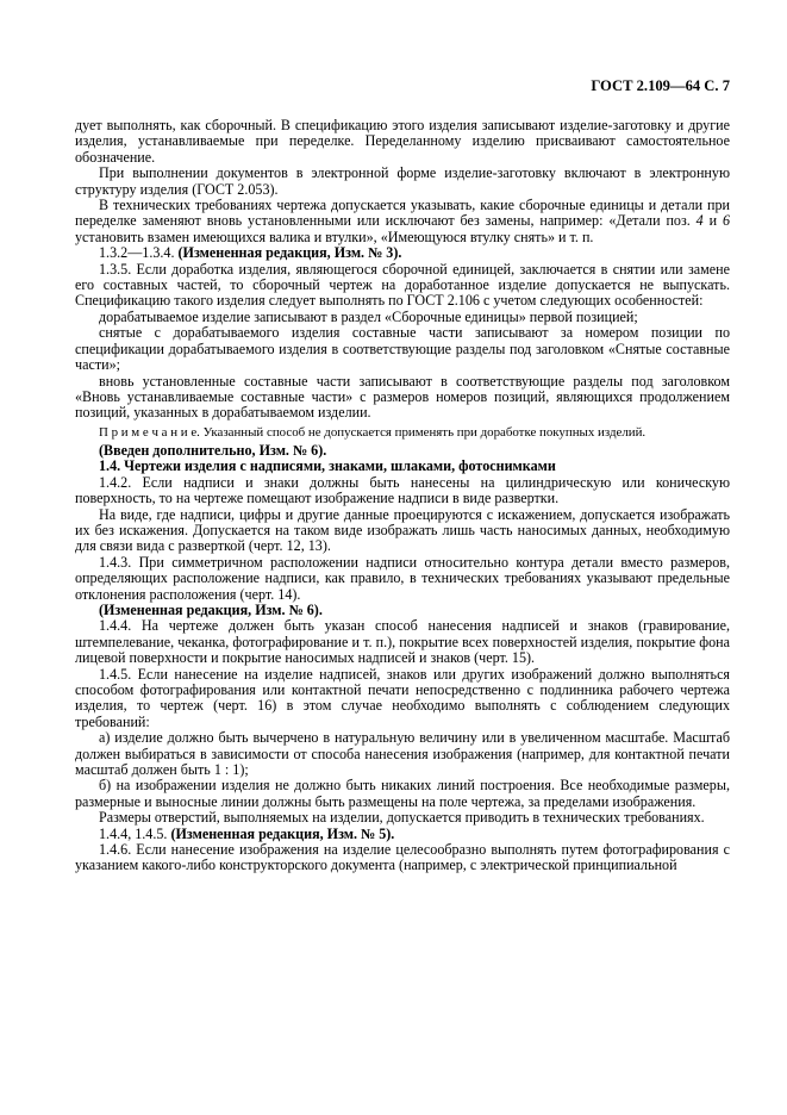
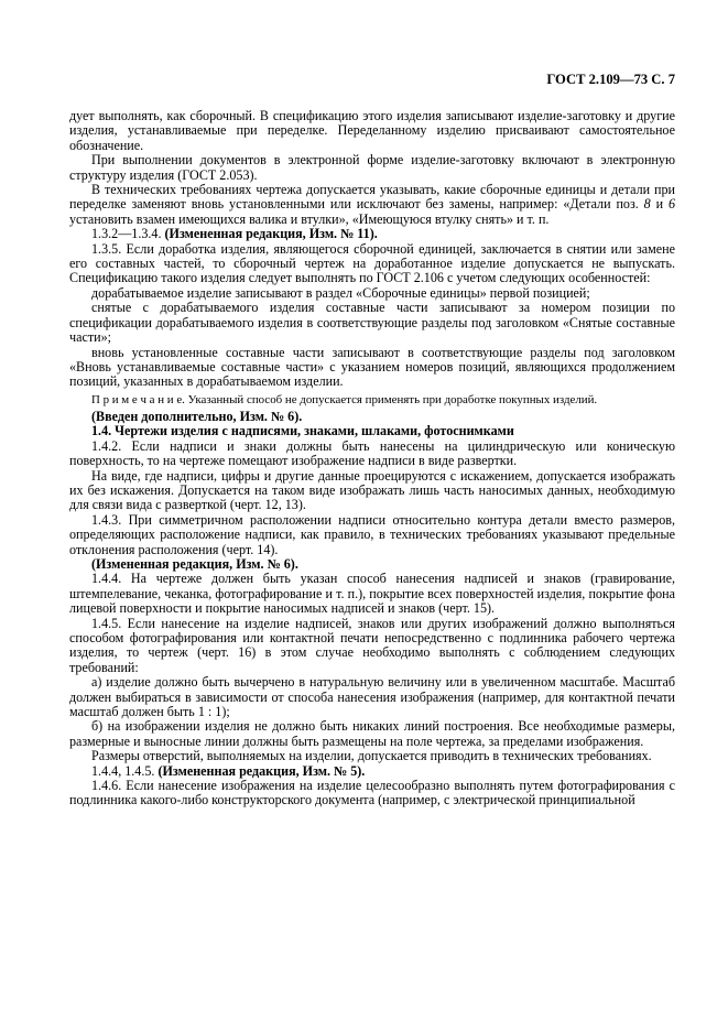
- ГОСТ 2.109—64 С. 7
+ ГОСТ 2.109—73 С. 7
  дует выполнять, как сборочный. В спецификацию этого изделия записывают изделие-заготовку и другие изделия, устанавливаемые при переделке. Переделанному изделию присваивают самостоятельное обозначение.
  При выполнении документов в электронной форме изделие-заготовку включают в электронную структуру изделия (ГОСТ 2.053).
- В технических требованиях чертежа допускается указывать, какие сборочные единицы и детали при переделке заменяют вновь установленными или исключают без замены, например: «Детали поз. 4 и 6 установить взамен имеющихся валика и втулки», «Имеющуюся втулку снять» и т. п.
+ В технических требованиях чертежа допускается указывать, какие сборочные единицы и детали при переделке заменяют вновь установленными или исключают без замены, например: «Детали поз. 8 и 6 установить взамен имеющихся валика и втулки», «Имеющуюся втулку снять» и т. п.
- 1.3.2—1.3.4. (Измененная редакция, Изм. № 3).
+ 1.3.2—1.3.4. (Измененная редакция, Изм. № 11).
  1.3.5. Если доработка изделия, являющегося сборочной единицей, заключается в снятии или замене его составных частей, то сборочный чертеж на доработанное изделие допускается не выпускать. Спецификацию такого изделия следует выполнять по ГОСТ 2.106 с учетом следующих особенностей:
  дорабатываемое изделие записывают в раздел «Сборочные единицы» первой позицией;
  снятые с дорабатываемого изделия составные части записывают за номером позиции по спецификации дорабатываемого изделия в соответствующие разделы под заголовком «Снятые составные части»;
- вновь установленные составные части записывают в соответствующие разделы под заголовком «Вновь устанавливаемые составные части» с размеров номеров позиций, являющихся продолжением позиций, указанных в дорабатываемом изделии.
+ вновь установленные составные части записывают в соответствующие разделы под заголовком «Вновь устанавливаемые составные части» с указанием номеров позиций, являющихся продолжением позиций, указанных в дорабатываемом изделии.
  П р и м е ч а н и е. Указанный способ не допускается применять при доработке покупных изделий.
  (Введен дополнительно, Изм. № 6).
  1.4. Чертежи изделия с надписями, знаками, шлаками, фотоснимками
  1.4.2. Если надписи и знаки должны быть нанесены на цилиндрическую или коническую поверхность, то на чертеже помещают изображение надписи в виде развертки.
  На виде, где надписи, цифры и другие данные проецируются с искажением, допускается изображать их без искажения. Допускается на таком виде изображать лишь часть наносимых данных, необходимую для связи вида с разверткой (черт. 12, 13).
  1.4.3. При симметричном расположении надписи относительно контура детали вместо размеров, определяющих расположение надписи, как правило, в технических требованиях указывают предельные отклонения расположения (черт. 14).
  (Измененная редакция, Изм. № 6).
  1.4.4. На чертеже должен быть указан способ нанесения надписей и знаков (гравирование, штемпелевание, чеканка, фотографирование и т. п.), покрытие всех поверхностей изделия, покрытие фона лицевой поверхности и покрытие наносимых надписей и знаков (черт. 15).
  1.4.5. Если нанесение на изделие надписей, знаков или других изображений должно выполняться способом фотографирования или контактной печати непосредственно с подлинника рабочего чертежа изделия, то чертеж (черт. 16) в этом случае необходимо выполнять с соблюдением следующих требований:
  а) изделие должно быть вычерчено в натуральную величину или в увеличенном масштабе. Масштаб должен выбираться в зависимости от способа нанесения изображения (например, для контактной печати масштаб должен быть 1 : 1);
  б) на изображении изделия не должно быть никаких линий построения. Все необходимые размеры, размерные и выносные линии должны быть размещены на поле чертежа, за пределами изображения.
  Размеры отверстий, выполняемых на изделии, допускается приводить в технических требованиях.
  1.4.4, 1.4.5. (Измененная редакция, Изм. № 5).
- 1.4.6. Если нанесение изображения на изделие целесообразно выполнять путем фотографирования с указанием какого-либо конструкторского документа (например, с электрической принципиальной
+ 1.4.6. Если нанесение изображения на изделие целесообразно выполнять путем фотографирования с подлинника какого-либо конструкторского документа (например, с электрической принципиальной
